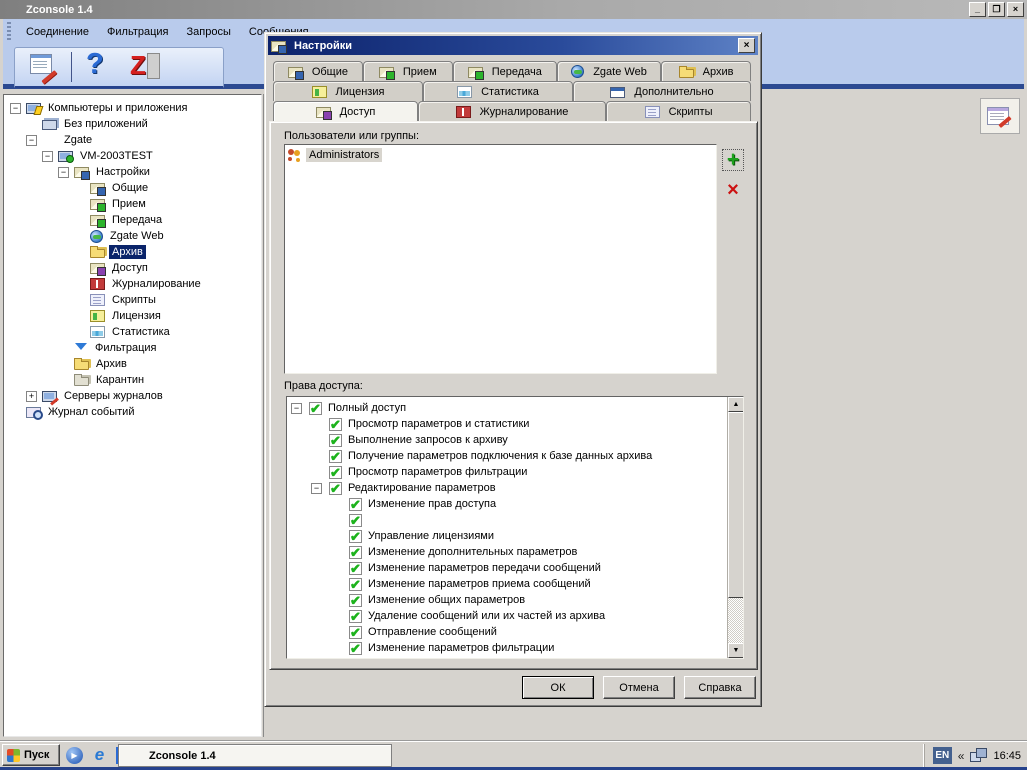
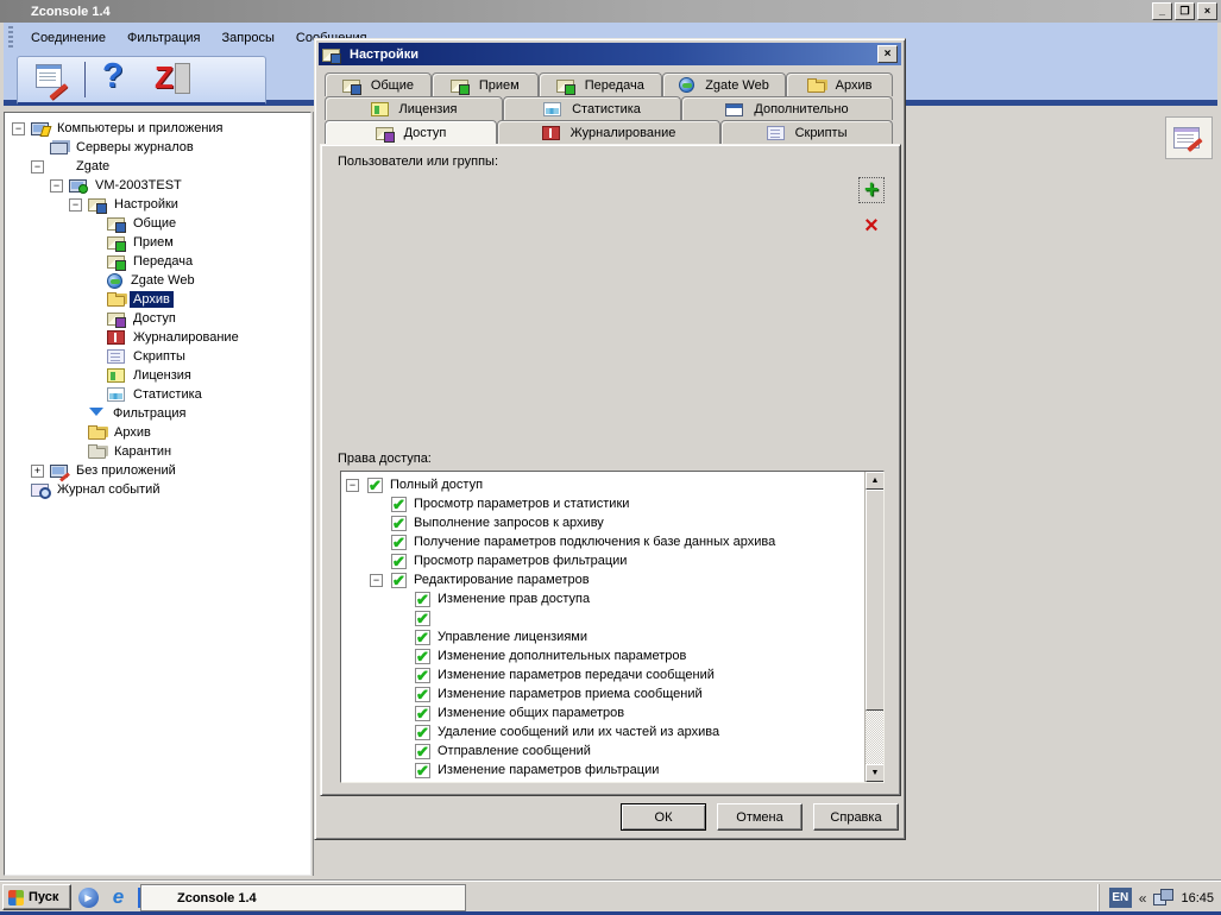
  Zconsole 1.4
  _
  ❐
  ×
  Соединение Фильтрация Запросы Со
  ?
  Z
  −
  Компьютеры и приложения
- Без приложений
+ Серверы журналов
  −
  Zgate
  −
  VM-2003TEST
  −
  Настройки
  Общие
  Прием
  Передача
  Zgate Web
  Архив
  Доступ
  Журналирование
  Скрипты
  Лицензия
  Статистика
  Фильтрация
  Архив
  Карантин
  +
- Серверы журналов
+ Без приложений
  Журнал событий
  Настройки
  ×
  Общие
  Прием
  Передача
  Zgate Web
  Архив
  Лицензия
  Статистика
  Дополнительно
  Доступ
  Журналирование
  Скрипты
  Пользователи или группы:
- Administrators
  +
  ×
  Права доступа:
  −
  ✔
  Полный доступ
  ✔
  Просмотр параметров и статистики
  ✔
  Выполнение запросов к архиву
  ✔
  Получение параметров подключения к базе данных архива
  ✔
  Просмотр параметров фильтрации
  −
  ✔
  Редактирование параметров
  ✔
  Изменение прав доступа
  ✔
  ✔
  Управление лицензиями
  ✔
  Изменение дополнительных параметров
  ✔
  Изменение параметров передачи сообщений
  ✔
  Изменение параметров приема сообщений
  ✔
  Изменение общих параметров
  ✔
  Удаление сообщений или их частей из архива
  ✔
  Отправление сообщений
  ✔
  Изменение параметров фильтрации
  ОК
  Отмена
  Справка
  Пуск
  ▶
  e
  Zconsole 1.4
  EN
  «
  16:45
